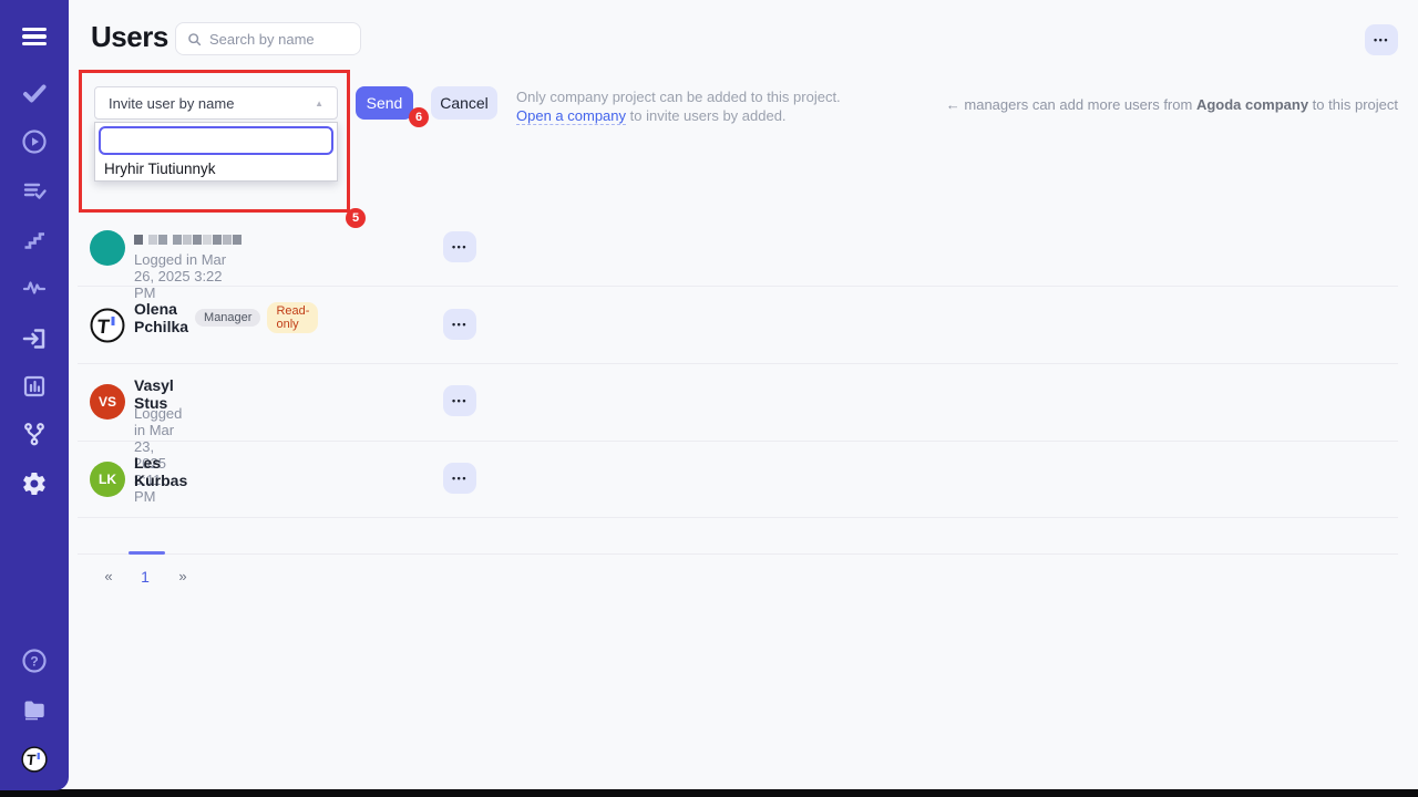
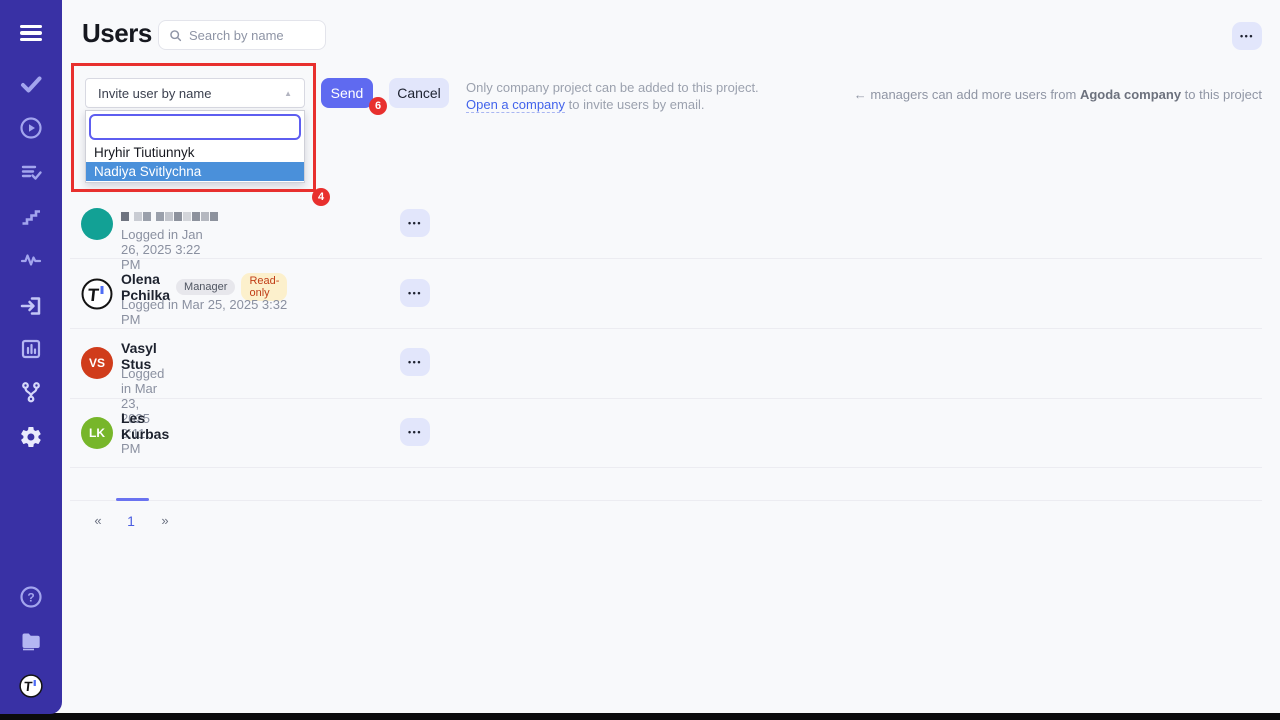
  ?
  Users
  Search by name
  •••
  Invite user by name
  ▲
  Hryhir Tiutiunnyk
+ Nadiya Svitlychna
- 5
+ 4
  6
  Send
  Cancel
  Only company project can be added to this project.
- Open a company to invite users by added.
+ Open a company to invite users by email.
  ← managers can add more users from Agoda company to this project
- Logged in Mar 26, 2025 3:22 PM
+ Logged in Jan 26, 2025 3:22 PM
  •••
  Olena Pchilka
  Manager
  Read-only
+ Logged in Mar 25, 2025 3:32 PM
  •••
  VS
  Vasyl Stus
  Logged in Mar 23, 2025 3:11 PM
  •••
  LK
  Les Kurbas
  •••
  «
  1
  »
